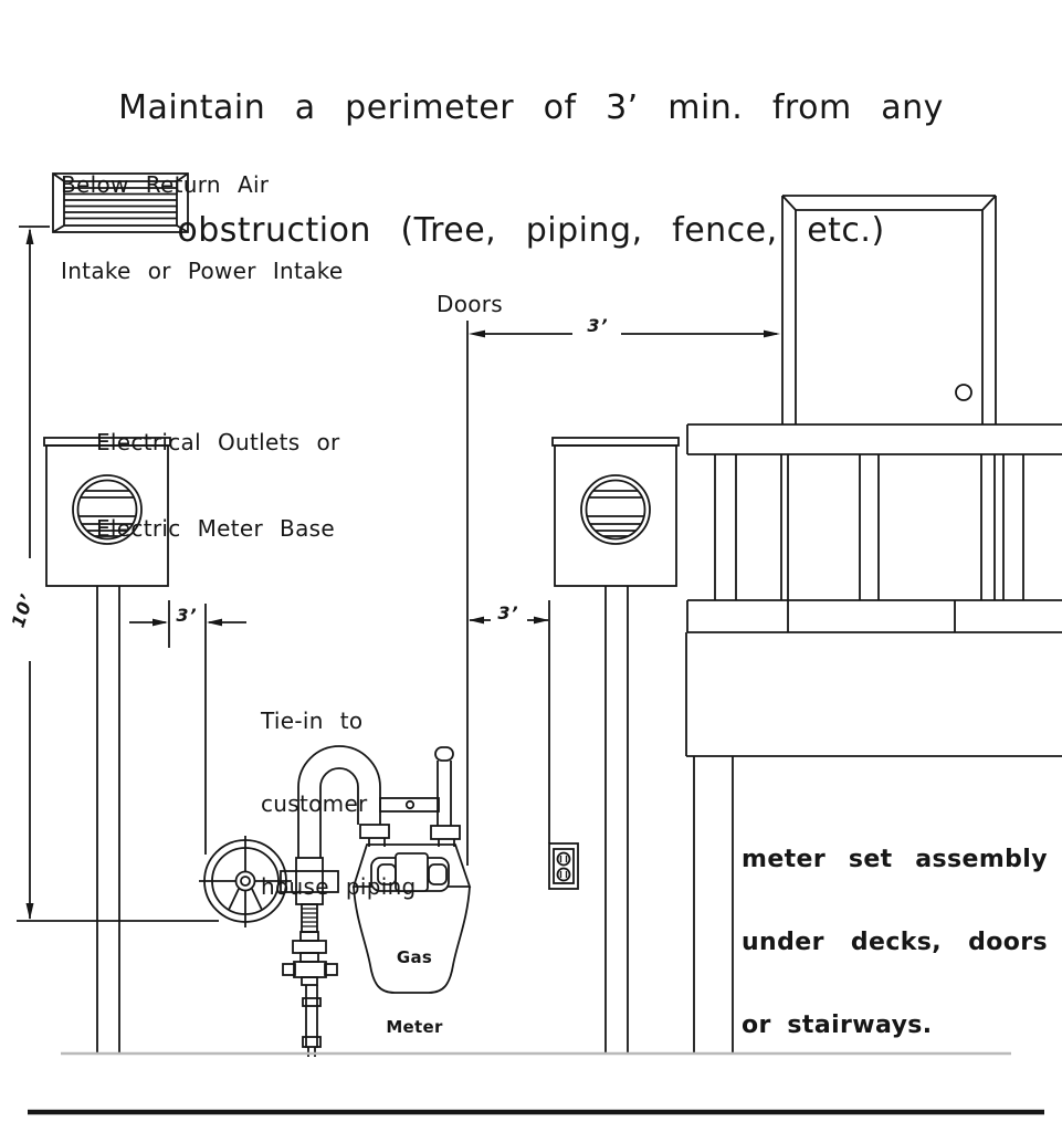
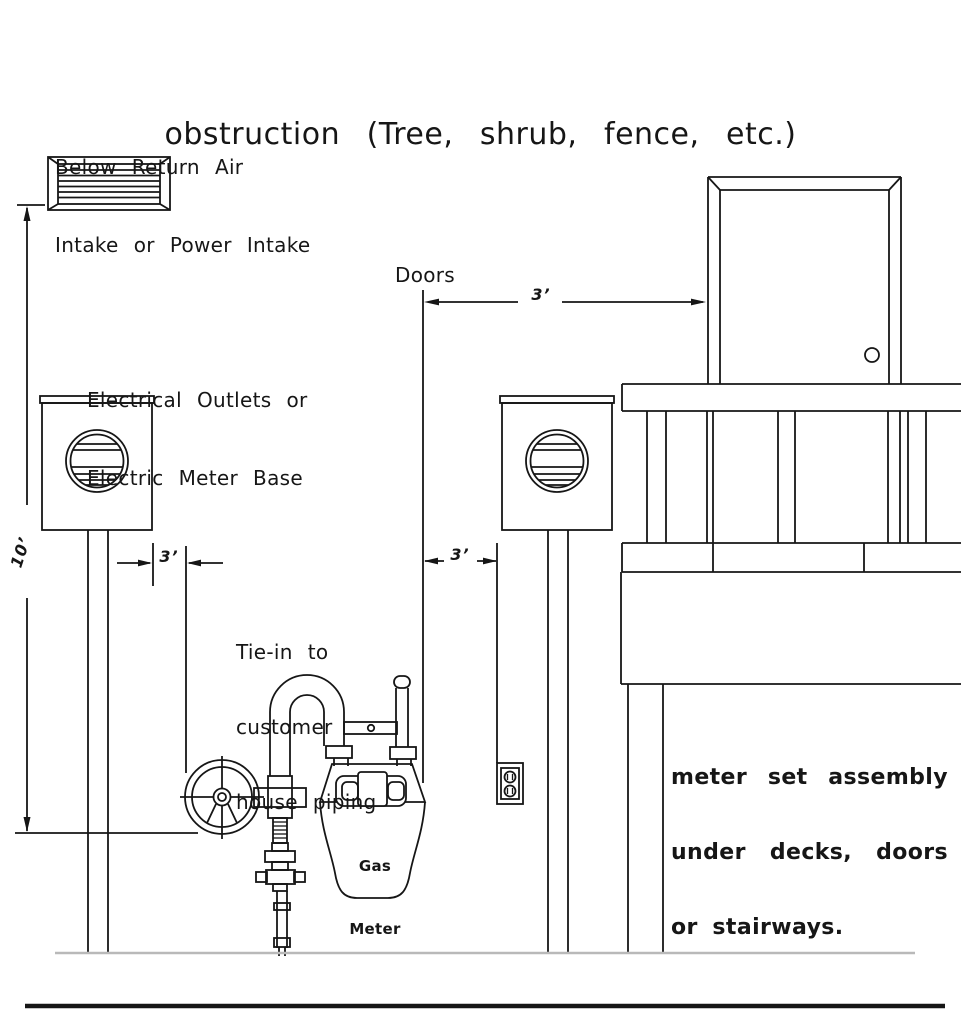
- Maintain a perimeter of 3’ min. from any
- obstruction (Tree, piping, fence, etc.)
+ obstruction (Tree, shrub, fence, etc.)
  Below Return Air
  Intake or Power Intake
  Doors
  Electrical Outlets or
  Electric Meter Base
  Tie-in to
  customer
  house piping
  Gas
  Meter
  meter set assembly
  under decks, doors
  or stairways.
  3’
  3’
  3’
